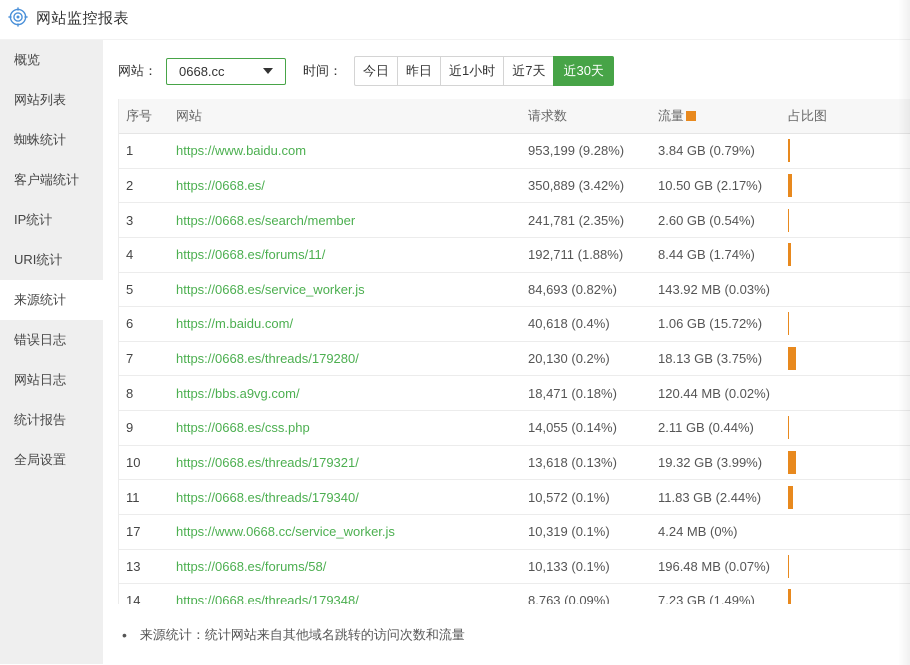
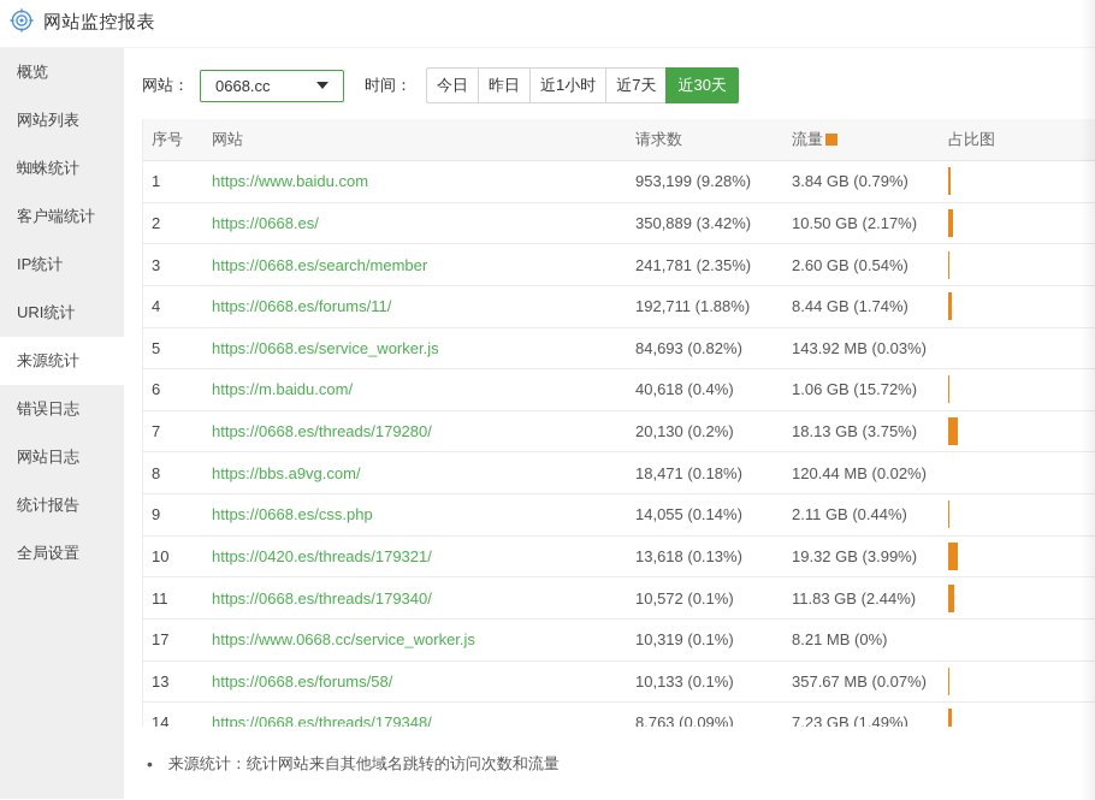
  网站监控报表
  概览
  网站列表
  蜘蛛统计
  客户端统计
  IP统计
  URI统计
  来源统计
  错误日志
  网站日志
  统计报告
  全局设置
  网站：
  0668.cc
  时间：
  今日
  昨日
  近1小时
  近7天
  近30天
  序号
  网站
  请求数
  流量
  占比图
  1
  https://www.baidu.com
  953,199 (9.28%)
  3.84 GB (0.79%)
  2
  https://0668.es/
  350,889 (3.42%)
  10.50 GB (2.17%)
  3
  https://0668.es/search/member
  241,781 (2.35%)
  2.60 GB (0.54%)
  4
  https://0668.es/forums/11/
  192,711 (1.88%)
  8.44 GB (1.74%)
  5
  https://0668.es/service_worker.js
  84,693 (0.82%)
  143.92 MB (0.03%)
  6
  https://m.baidu.com/
  40,618 (0.4%)
  1.06 GB (15.72%)
  7
  https://0668.es/threads/179280/
  20,130 (0.2%)
  18.13 GB (3.75%)
  8
  https://bbs.a9vg.com/
  18,471 (0.18%)
  120.44 MB (0.02%)
  9
  https://0668.es/css.php
  14,055 (0.14%)
  2.11 GB (0.44%)
  10
- https://0668.es/threads/179321/
+ https://0420.es/threads/179321/
  13,618 (0.13%)
  19.32 GB (3.99%)
  11
  https://0668.es/threads/179340/
  10,572 (0.1%)
  11.83 GB (2.44%)
  17
  https://www.0668.cc/service_worker.js
  10,319 (0.1%)
- 4.24 MB (0%)
+ 8.21 MB (0%)
  13
  https://0668.es/forums/58/
  10,133 (0.1%)
- 196.48 MB (0.07%)
+ 357.67 MB (0.07%)
  14
  https://0668.es/threads/179348/
  8,763 (0.09%)
  7.23 GB (1.49%)
  •
  来源统计：统计网站来自其他域名跳转的访问次数和流量
